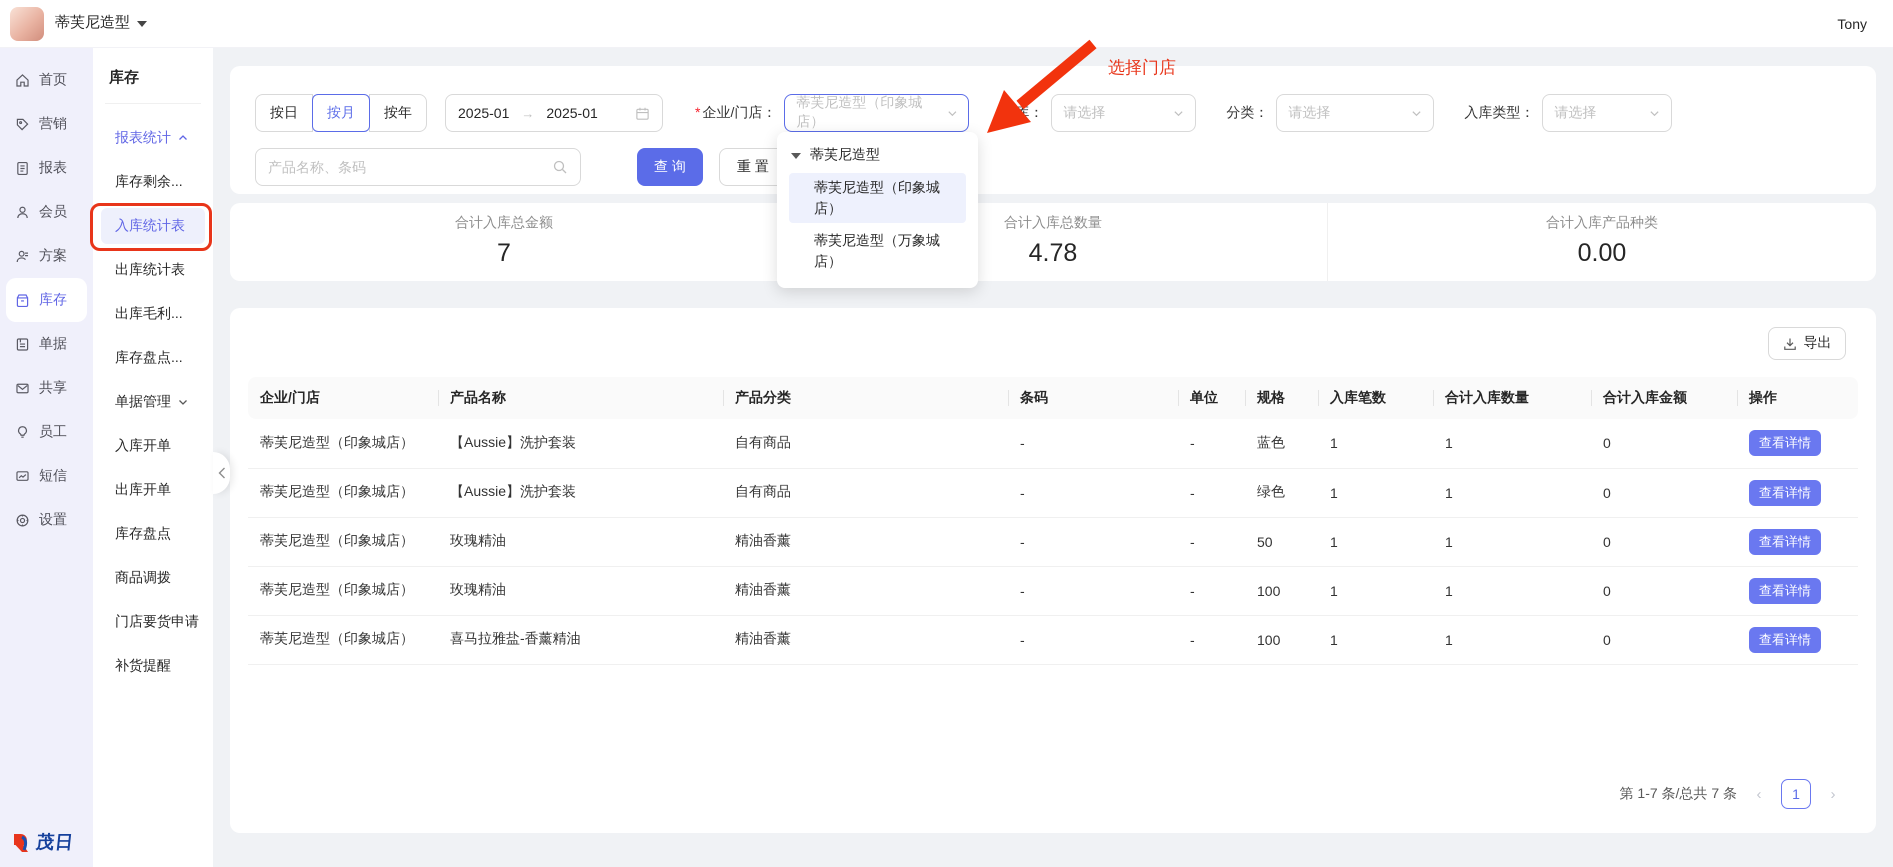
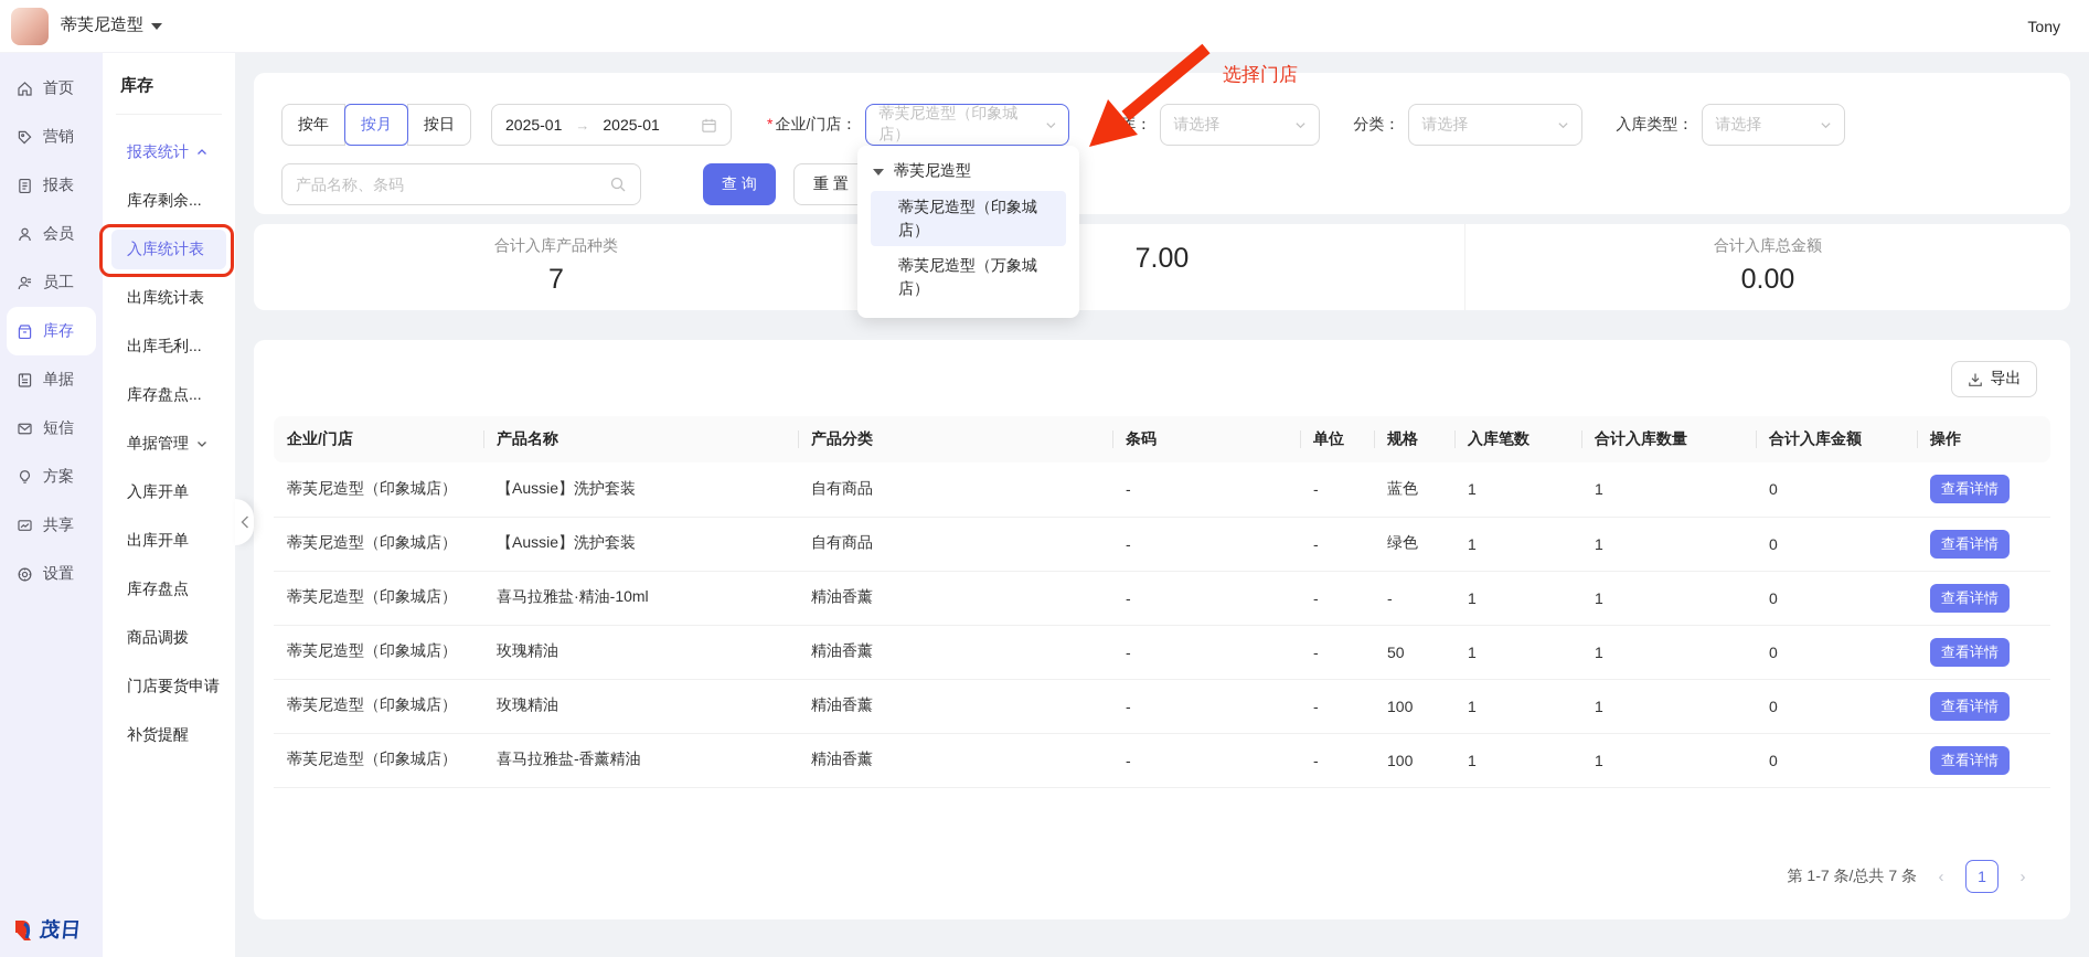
  蒂芙尼造型
  Tony
  首页
  营销
  报表
  会员
- 方案
+ 员工
  库存
  单据
- 共享
+ 短信
- 员工
+ 方案
- 短信
+ 共享
  设置
  库存
  报表统计
  库存剩余...
  入库统计表
  出库统计表
  出库毛利...
  库存盘点...
  单据管理
  入库开单
  出库开单
  库存盘点
  商品调拨
  门店要货申请
  补货提醒
- 按日
+ 按年
  按月
- 按年
+ 按日
  2025-01
  →
  2025-01
  * 企业/门店：
  蒂芙尼造型（印象城店）
  请选择
  分类：
  请选择
  入库类型：
  请选择
  产品名称、条码
  查 询
  重 置
- 合计入库总金额
+ 合计入库产品种类
  7
- 合计入库总数量
- 4.78
+ 7.00
- 合计入库产品种类
+ 合计入库总金额
  0.00
  导出
  企业/门店	产品名称	产品分类	条码	单位	规格	入库笔数	合计入库数量	合计入库金额	操作
  蒂芙尼造型（印象城店）	【Aussie】洗护套装	自有商品	-	-	蓝色	1	1	0	查看详情
  蒂芙尼造型（印象城店）	【Aussie】洗护套装	自有商品	-	-	绿色	1	1	0	查看详情
+ 蒂芙尼造型（印象城店）	喜马拉雅盐·精油-10ml	精油香薰	-	-	-	1	1	0	查看详情
  蒂芙尼造型（印象城店）	玫瑰精油	精油香薰	-	-	50	1	1	0	查看详情
  蒂芙尼造型（印象城店）	玫瑰精油	精油香薰	-	-	100	1	1	0	查看详情
  蒂芙尼造型（印象城店）	喜马拉雅盐-香薰精油	精油香薰	-	-	100	1	1	0	查看详情
  第 1-7 条/总共 7 条
  ‹
  1
  ›
  蒂芙尼造型
  蒂芙尼造型（印象城店）
  蒂芙尼造型（万象城店）
  选择门店
